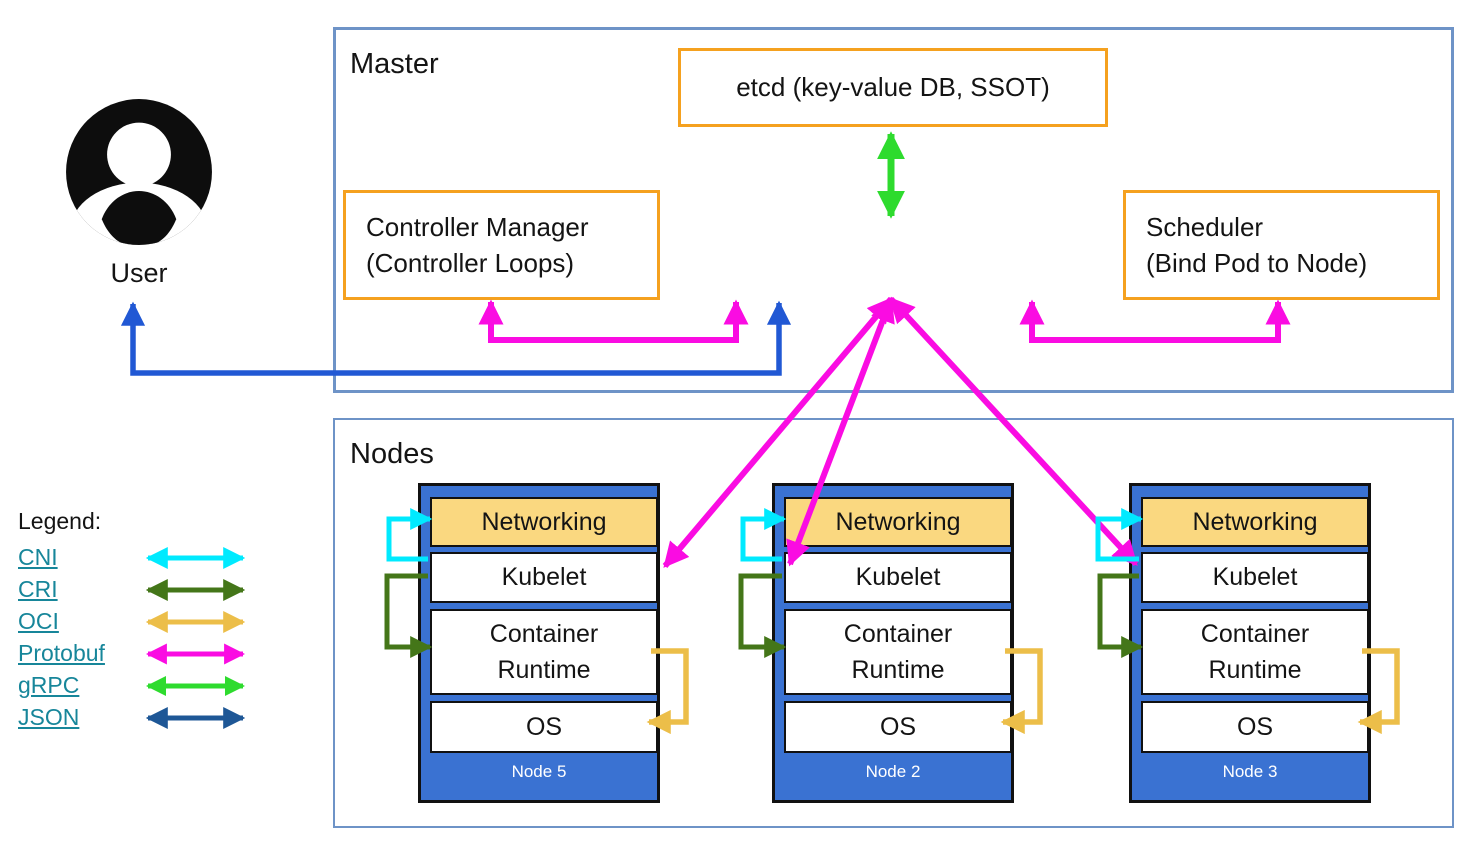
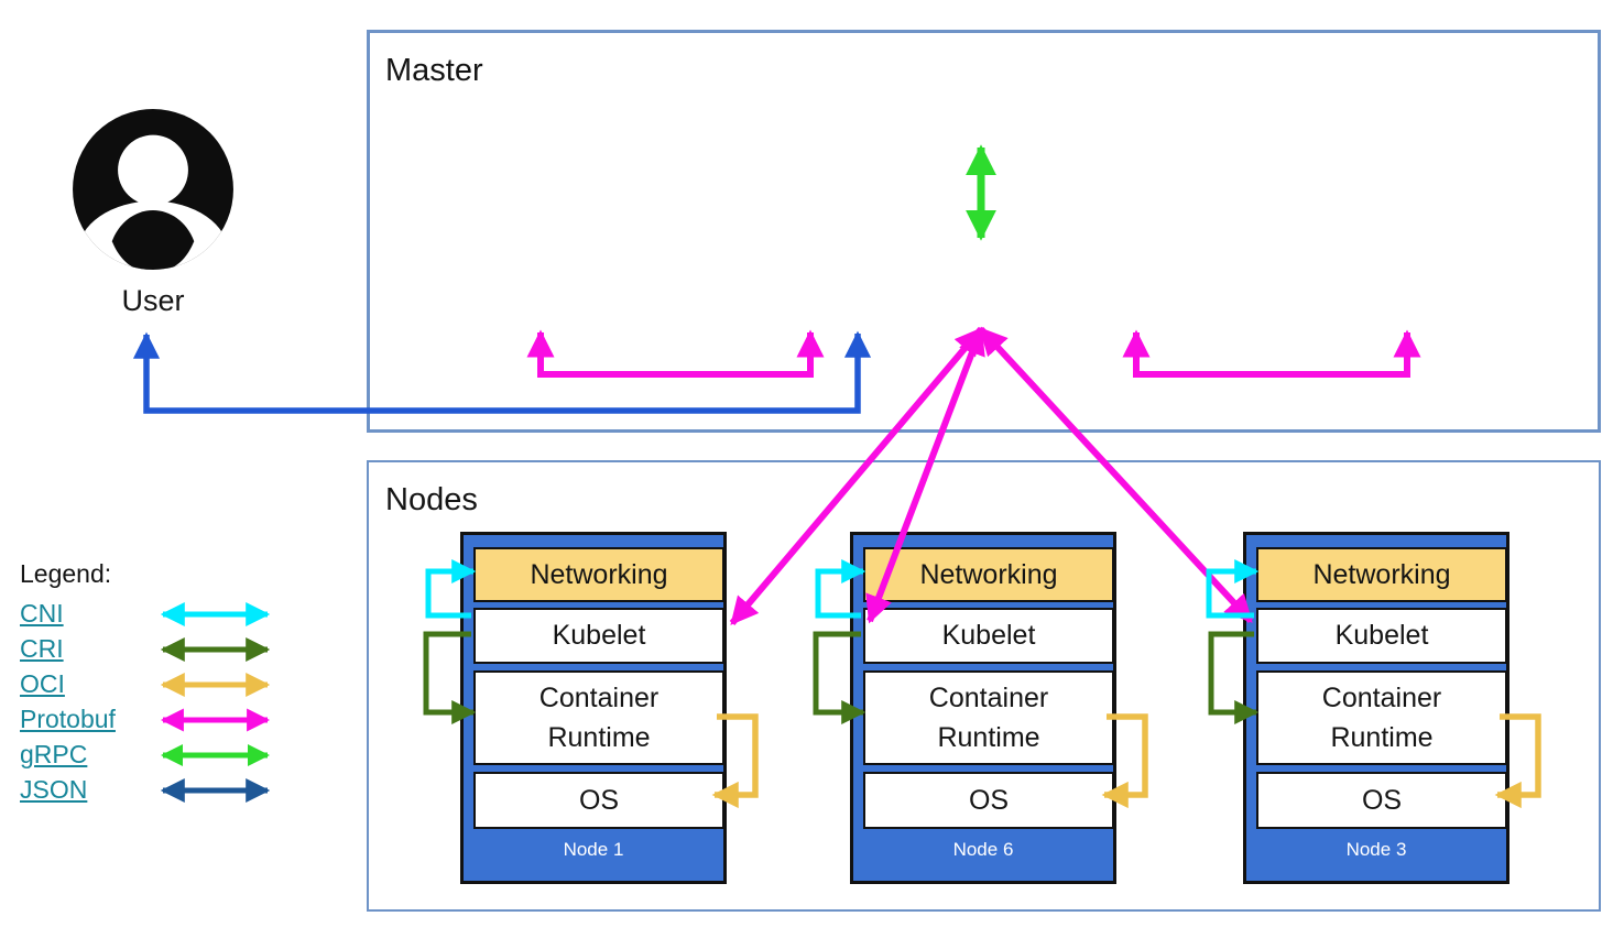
  Master
- etcd (key-value DB, SSOT)
- Controller Manager
- (Controller Loops)
- Scheduler
- (Bind Pod to Node)
  Nodes
  Networking
  Kubelet
  Container
  Runtime
  OS
- Node 5
+ Node 1
  Networking
  Kubelet
  Container
  Runtime
  OS
- Node 2
+ Node 6
  Networking
  Kubelet
  Container
  Runtime
  OS
  Node 3
  User
  Legend:
  CNI
  CRI
  OCI
  Protobuf
  gRPC
  JSON
